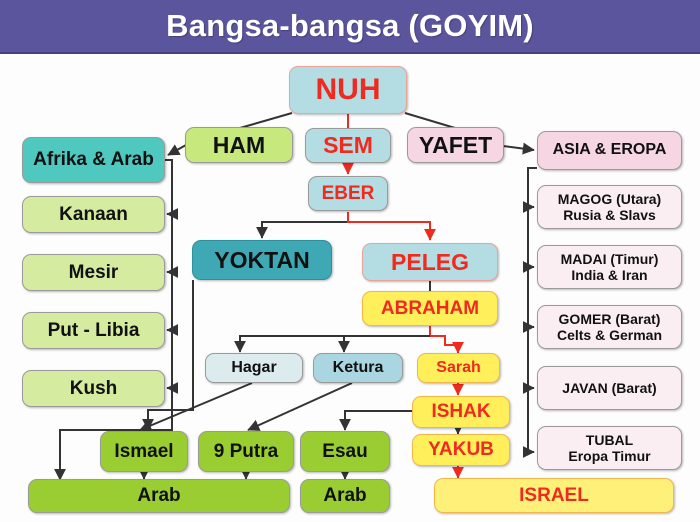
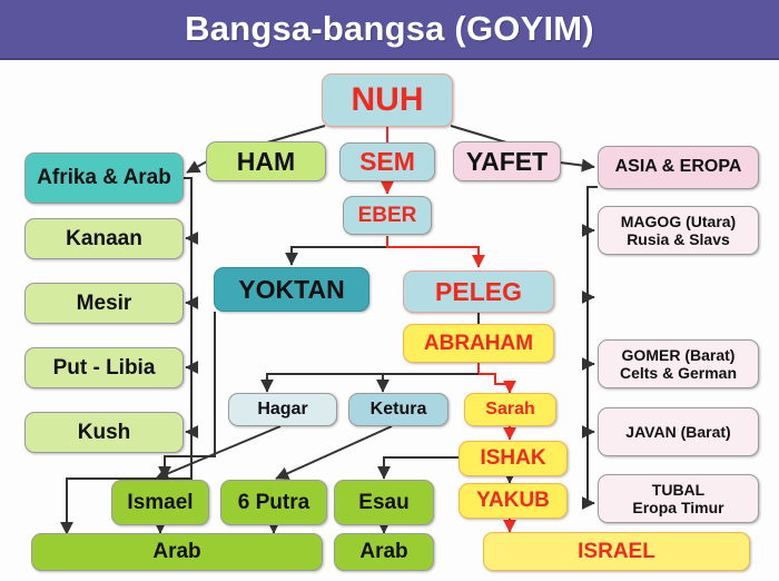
  Bangsa-bangsa (GOYIM)
  NUH
  HAM
  SEM
  YAFET
  EBER
  Afrika & Arab
  Kanaan
  Mesir
  Put - Libia
  Kush
  ASIA & EROPA
  MAGOG (Utara)
  Rusia & Slavs
- MADAI (Timur)
- India & Iran
  GOMER (Barat)
  Celts & German
  JAVAN (Barat)
  TUBAL
  Eropa Timur
  YOKTAN
  PELEG
  ABRAHAM
  Hagar
  Ketura
  Sarah
  ISHAK
  YAKUB
  Ismael
- 9 Putra
+ 6 Putra
  Esau
  Arab
  Arab
  ISRAEL
